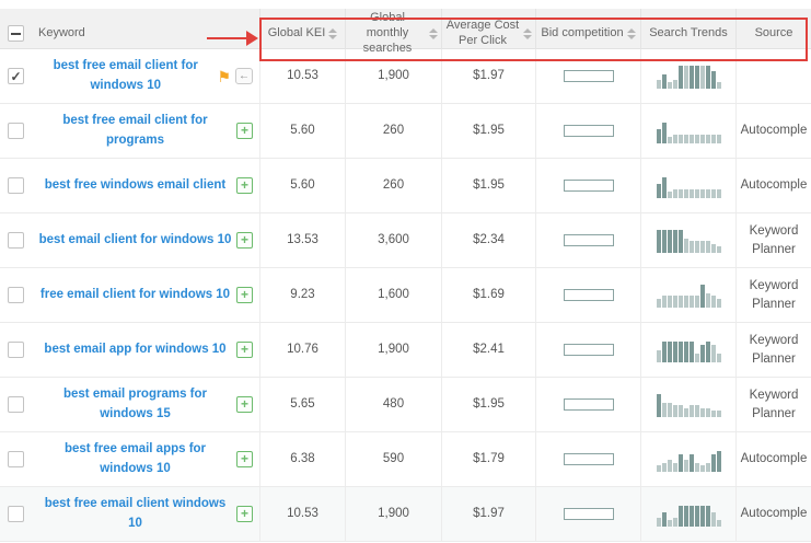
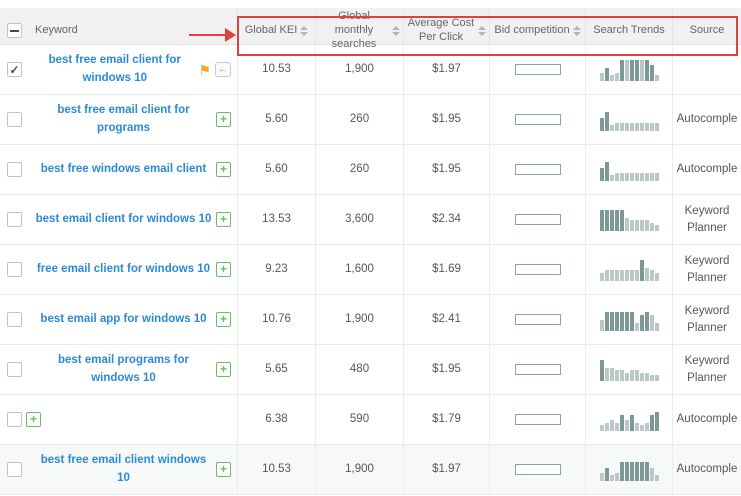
  Keyword
  Global KEI
  Global monthly searches
  Average Cost Per Click
  Bid competition
  Search Trends
  Source
  ✓
  best free email client for windows 10
  ⚑
  ←
  10.53
  1,900
  $1.97
  best free email client for programs
  +
  5.60
  260
  $1.95
  Autocomple
  best free windows email client
  +
  5.60
  260
  $1.95
  Autocomple
  best email client for windows 10
  +
  13.53
  3,600
  $2.34
  Keyword Planner
  free email client for windows 10
  +
  9.23
  1,600
  $1.69
  Keyword Planner
  best email app for windows 10
  +
  10.76
  1,900
  $2.41
  Keyword Planner
- best email programs for windows 15
+ best email programs for windows 10
  +
  5.65
  480
  $1.95
  Keyword Planner
- best free email apps for windows 10
  +
  6.38
  590
  $1.79
  Autocomple
  best free email client windows 10
  +
  10.53
  1,900
  $1.97
  Autocomple
